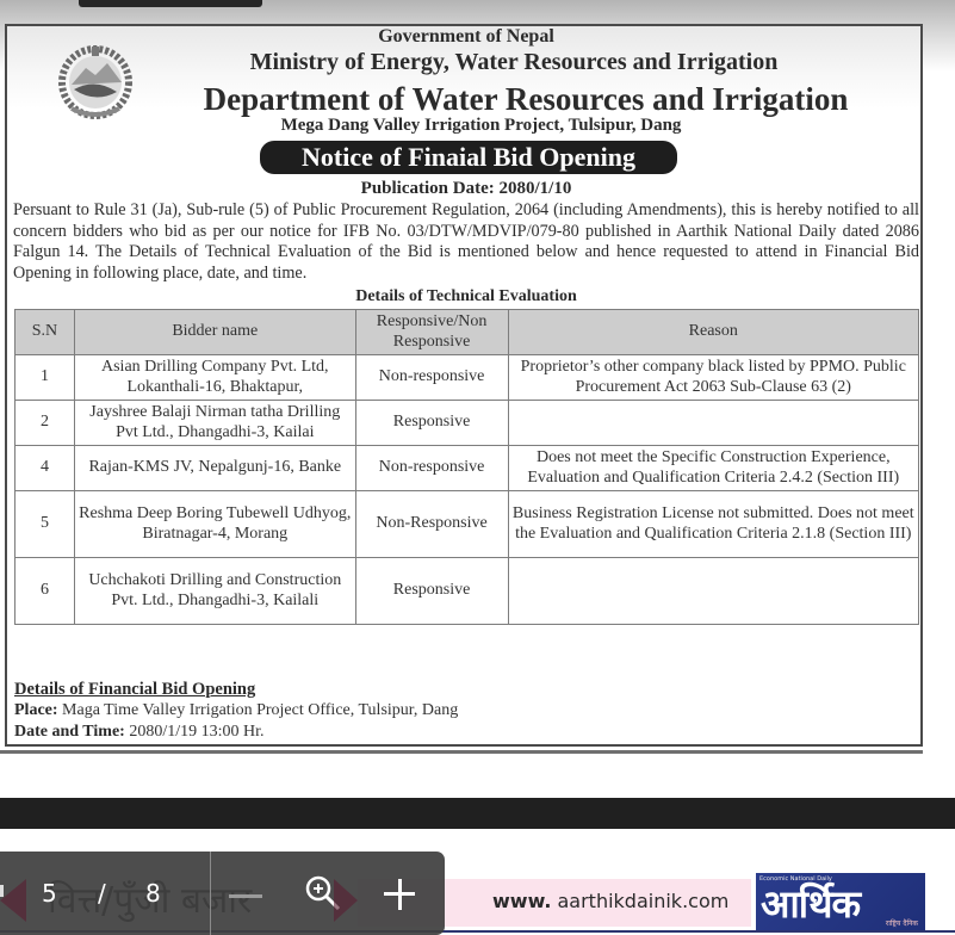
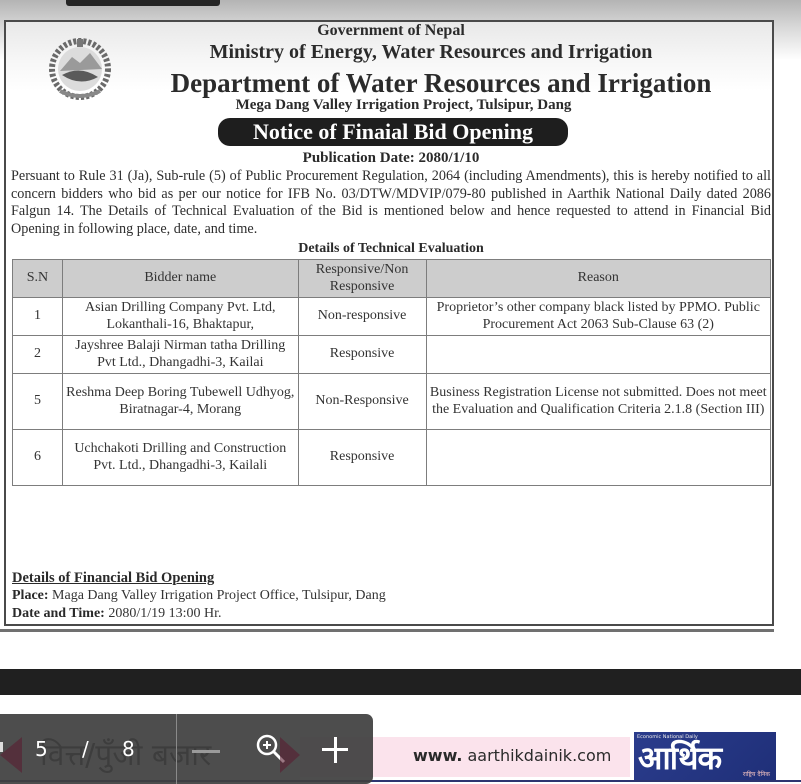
  Government of Nepal
  Ministry of Energy, Water Resources and Irrigation
  Department of Water Resources and Irrigation
  Mega Dang Valley Irrigation Project, Tulsipur, Dang
  Notice of Finaial Bid Opening
  Publication Date: 2080/1/10
  Persuant to Rule 31 (Ja), Sub-rule (5) of Public Procurement Regulation, 2064 (including Amendments), this is hereby notified to all concern bidders who bid as per our notice for IFB No. 03/DTW/MDVIP/079-80 published in Aarthik National Daily dated 2086 Falgun 14. The Details of Technical Evaluation of the Bid is mentioned below and hence requested to attend in Financial Bid Opening in following place, date, and time.
  Details of Technical Evaluation
  S.N	Bidder name	Responsive/Non Responsive	Reason
  1	Asian Drilling Company Pvt. Ltd, Lokanthali-16, Bhaktapur,	Non-responsive	Proprietor’s other company black listed by PPMO. Public Procurement Act 2063 Sub-Clause 63 (2)
  2	Jayshree Balaji Nirman tatha Drilling Pvt Ltd., Dhangadhi-3, Kailai	Responsive
- 4	Rajan-KMS JV, Nepalgunj-16, Banke	Non-responsive	Does not meet the Specific Construction Experience, Evaluation and Qualification Criteria 2.4.2 (Section III)
  5	Reshma Deep Boring Tubewell Udhyog, Biratnagar-4, Morang	Non-Responsive	Business Registration License not submitted. Does not meet the Evaluation and Qualification Criteria 2.1.8 (Section III)
  6	Uchchakoti Drilling and Construction Pvt. Ltd., Dhangadhi-3, Kailali	Responsive
  Details of Financial Bid Opening
- Place: Maga Time Valley Irrigation Project Office, Tulsipur, Dang
+ Place: Maga Dang Valley Irrigation Project Office, Tulsipur, Dang
  Date and Time: 2080/1/19 13:00 Hr.
  www. aarthikdainik.com
  आर्थिक
  5
  /
  8
